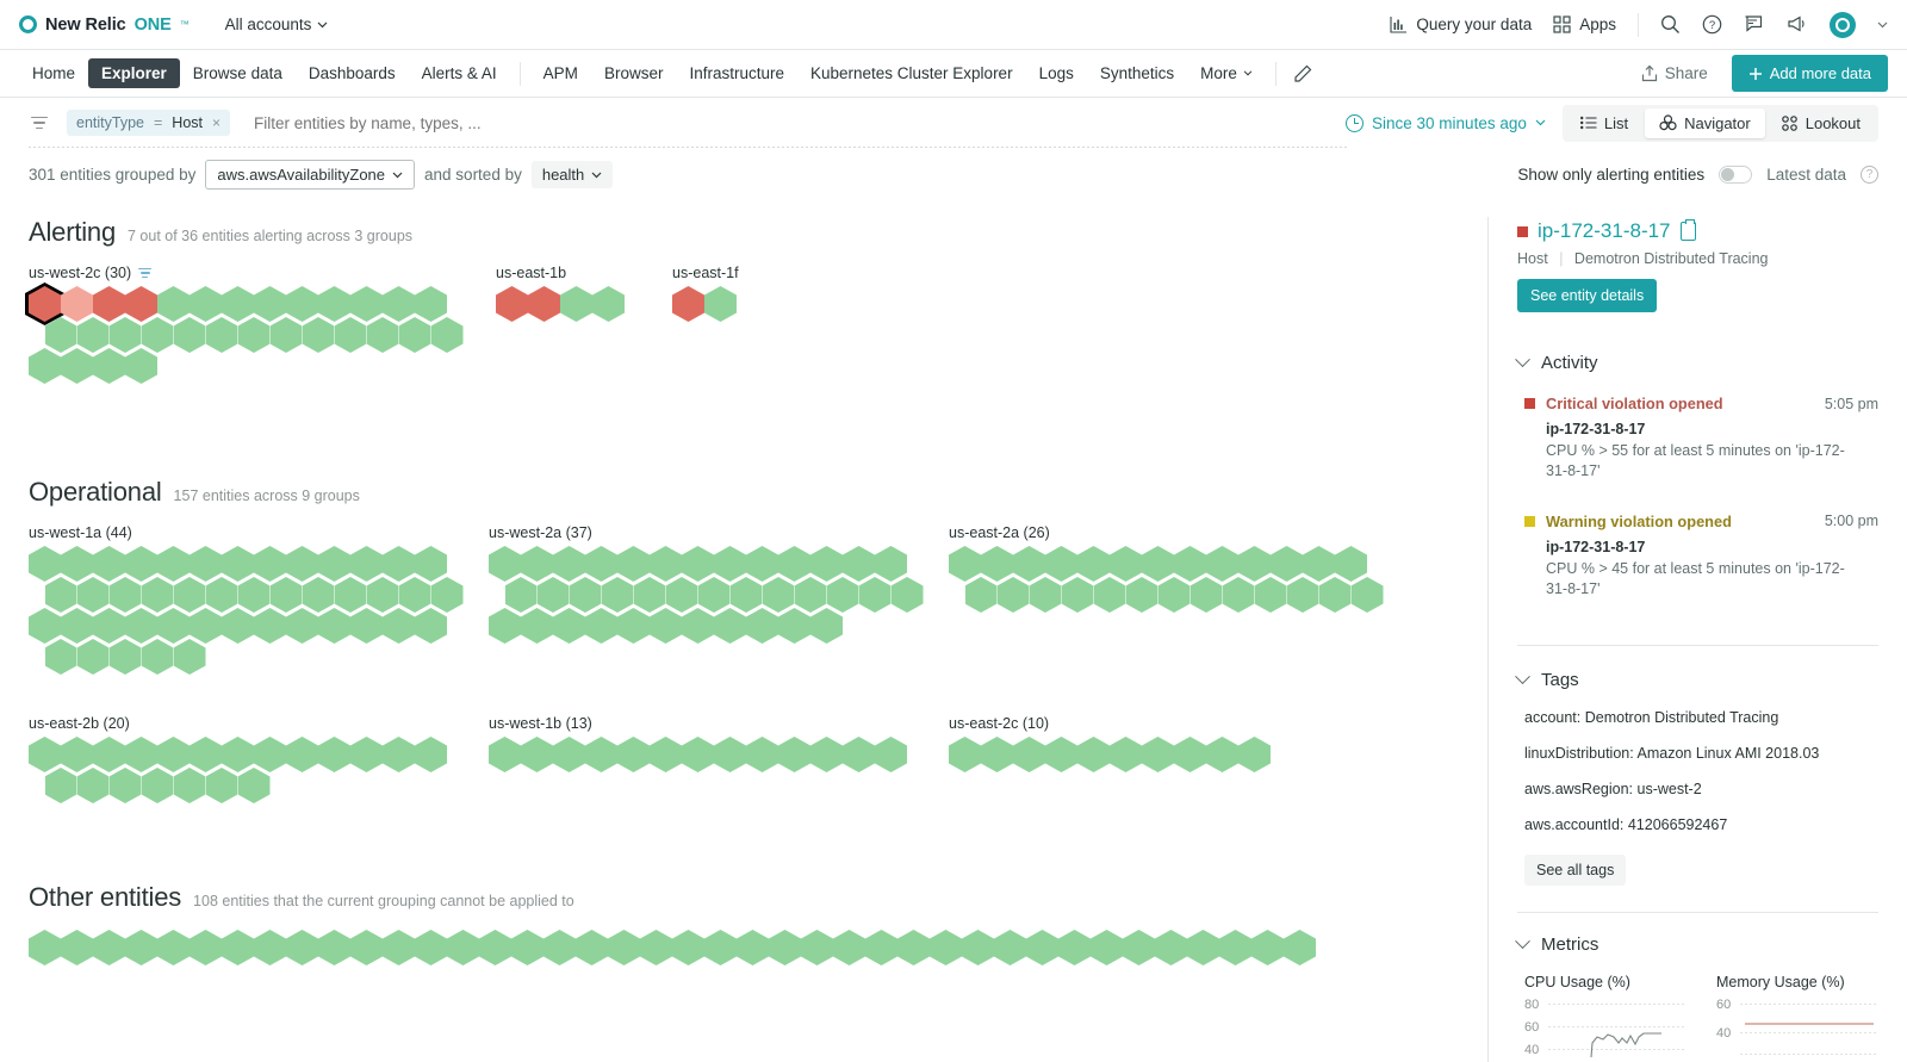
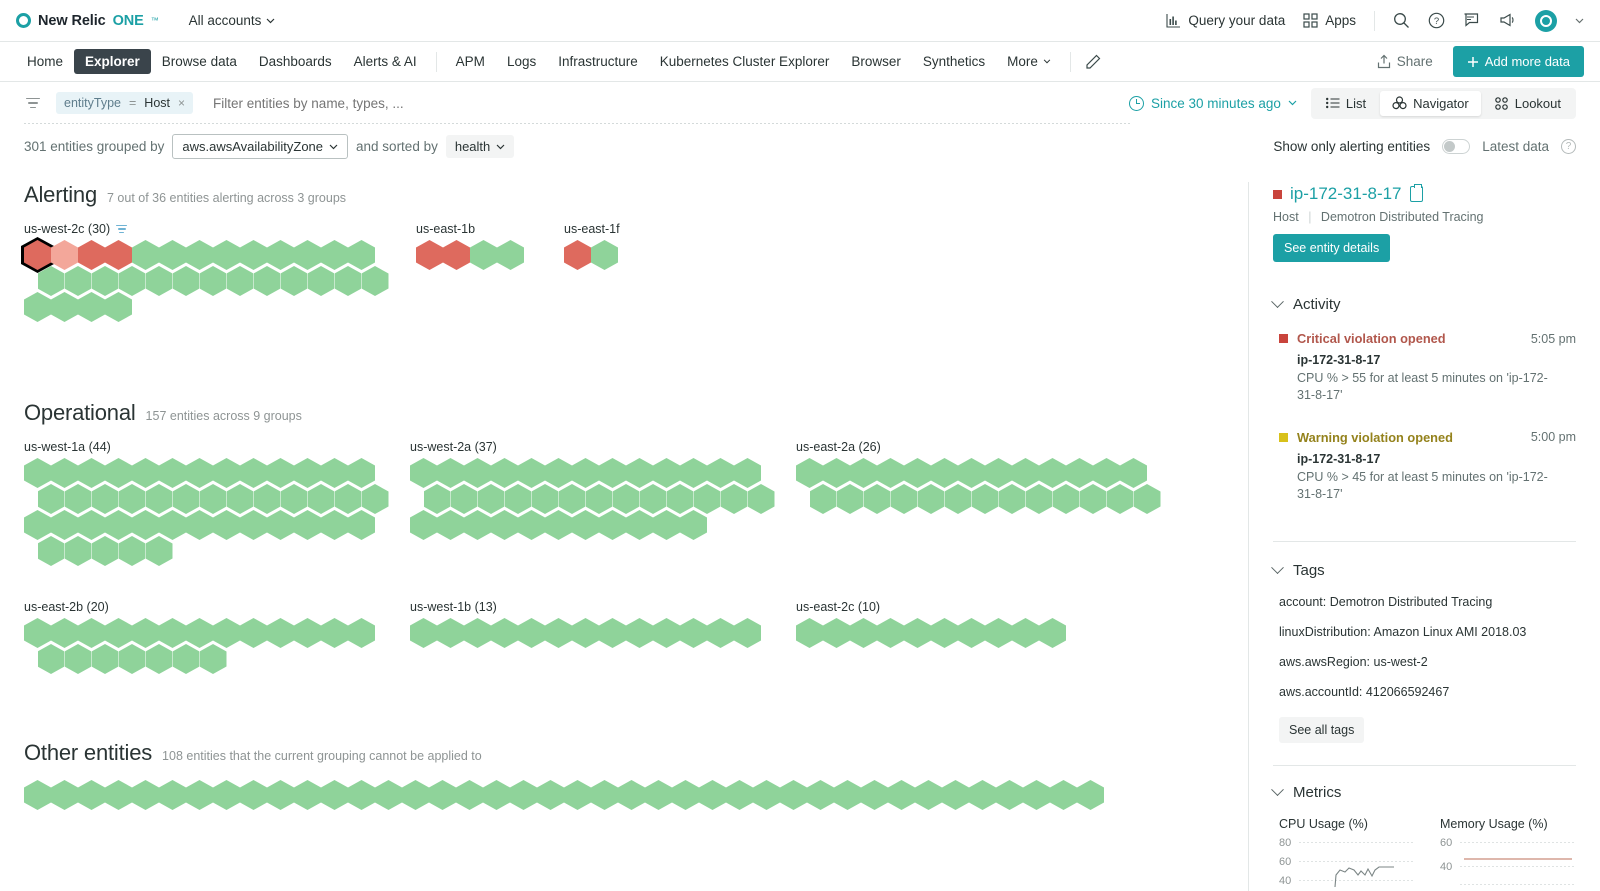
  New Relic
  ONE
  ™
  All accounts
  Query your data
  Apps
  ?
  Home
  Explorer
  Browse data
  Dashboards
  Alerts & AI
  APM
- Browser
+ Logs
  Infrastructure
  Kubernetes Cluster Explorer
- Logs
+ Browser
  Synthetics
  More
  Share
  Add more data
  entityType
  =
  Host
  ×
  Filter entities by name, types, ...
  Since 30 minutes ago
  List
  Navigator
  Lookout
  301 entities grouped by
  aws.awsAvailabilityZone
  and sorted by
  health
  Show only alerting entities
  Latest data
  ?
  Alerting
  7 out of 36 entities alerting across 3 groups
  us-west-2c (30)
  us-east-1b
  us-east-1f
  Operational
  157 entities across 9 groups
  us-west-1a (44)
  us-west-2a (37)
  us-east-2a (26)
  us-east-2b (20)
  us-west-1b (13)
  us-east-2c (10)
  Other entities
  108 entities that the current grouping cannot be applied to
  ip-172-31-8-17
  Host | Demotron Distributed Tracing
  See entity details
  Activity
  Critical violation opened
  5:05 pm
  ip-172-31-8-17
  CPU % > 55 for at least 5 minutes on 'ip-172-31-8-17'
  Warning violation opened
  5:00 pm
  ip-172-31-8-17
  CPU % > 45 for at least 5 minutes on 'ip-172-31-8-17'
  Tags
  account: Demotron Distributed Tracing
  linuxDistribution: Amazon Linux AMI 2018.03
  aws.awsRegion: us-west-2
  aws.accountId: 412066592467
  See all tags
  Metrics
  CPU Usage (%)
  80
  60
  40
  Memory Usage (%)
  60
  40
